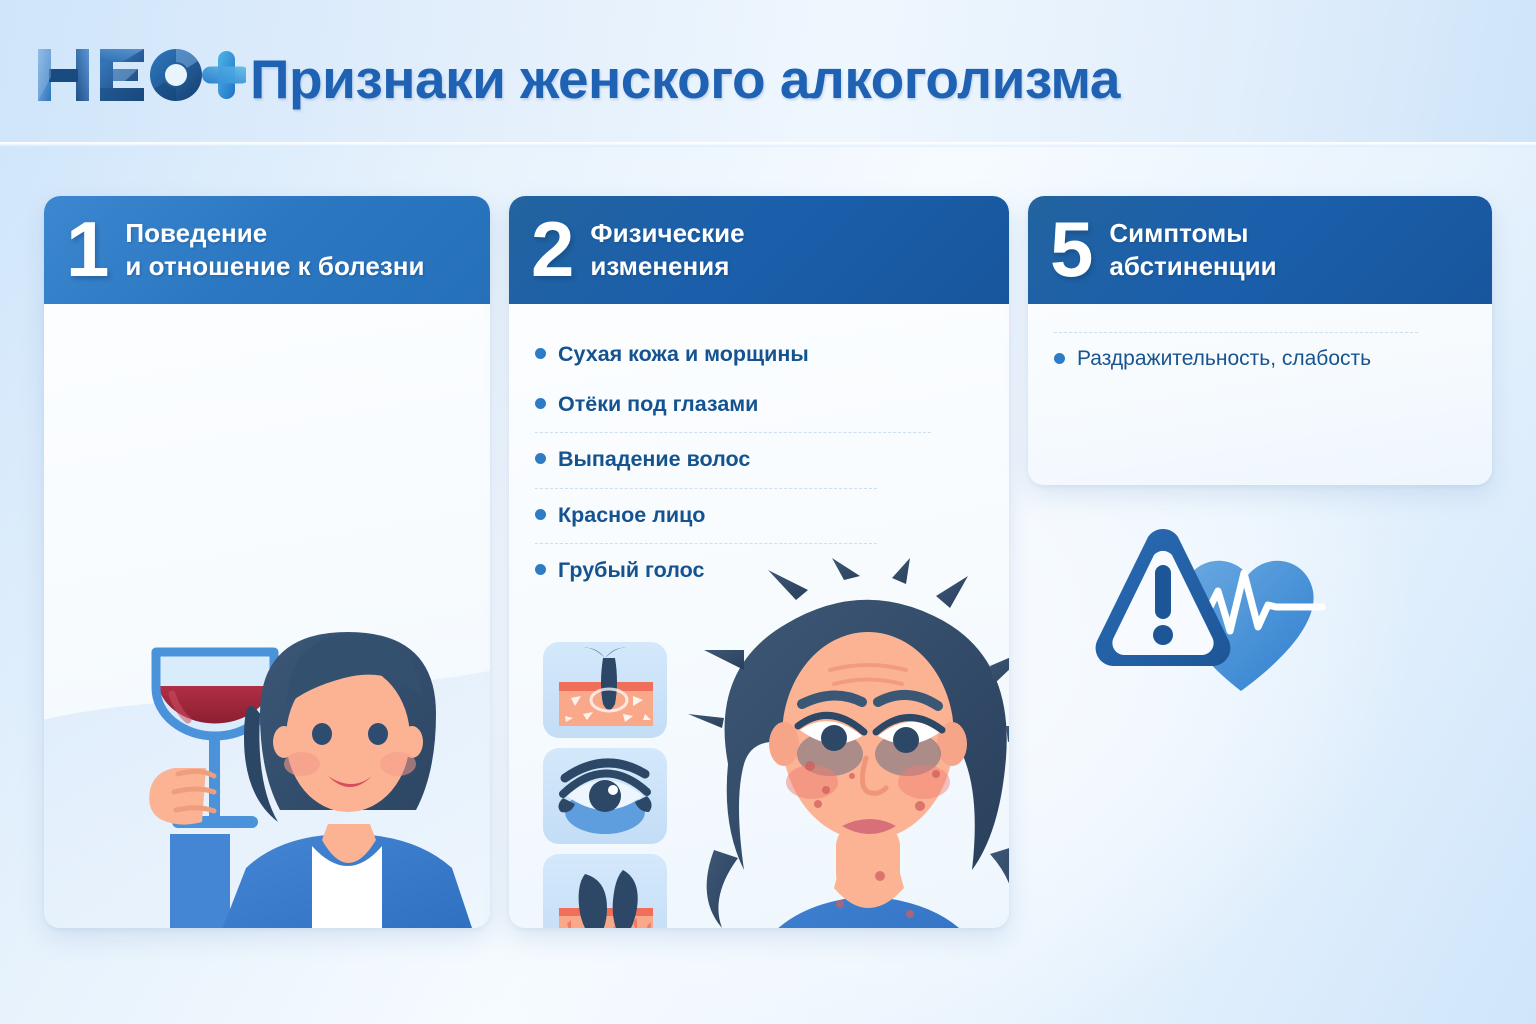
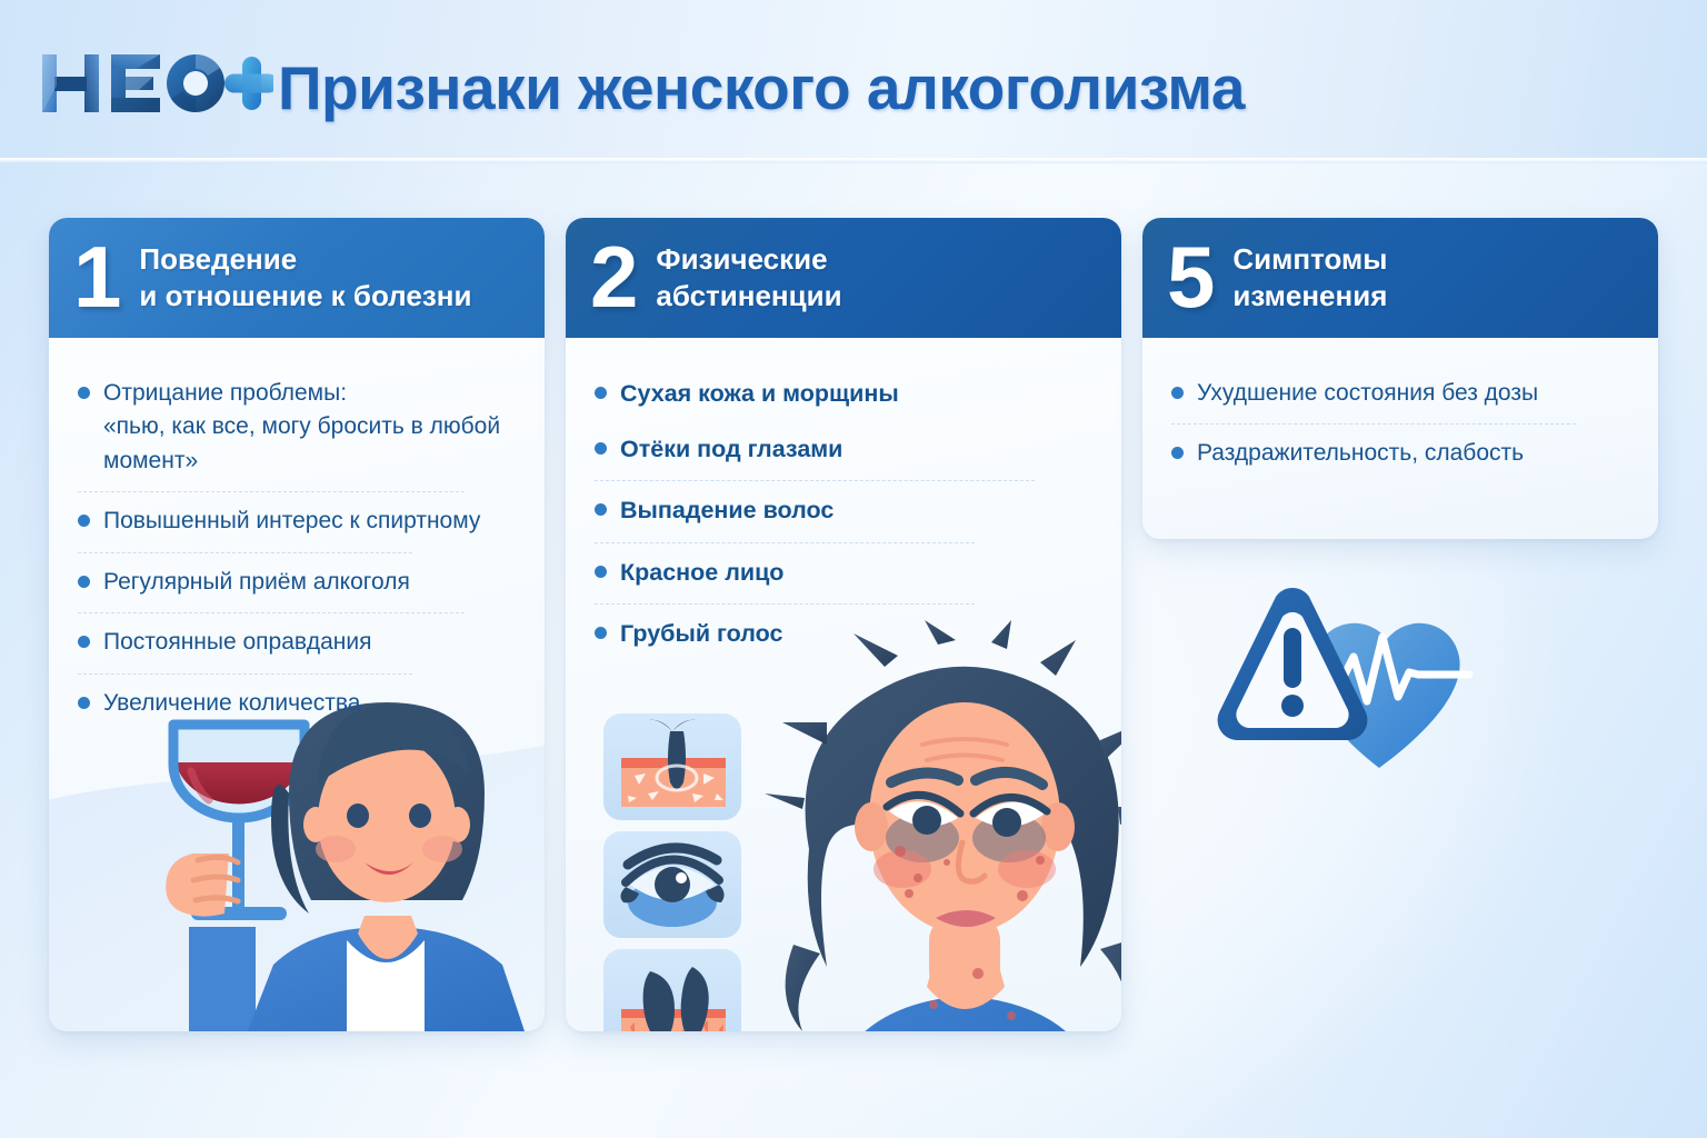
  Признаки женского алкоголизма
  1
  Поведение
  и отношение к болезни
+ Отрицание проблемы:
+ «пью, как все, могу бросить в любой момент»
+ Повышенный интерес к спиртному
+ Регулярный приём алкоголя
+ Постоянные оправдания
+ Увеличение количества
  2
  Физические
- изменения
+ абстиненции
  Сухая кожа и морщины
  Отёки под глазами
  Выпадение волос
  Красное лицо
  Грубый голос
  5
  Симптомы
- абстиненции
+ изменения
+ Ухудшение состояния без дозы
  Раздражительность, слабость
